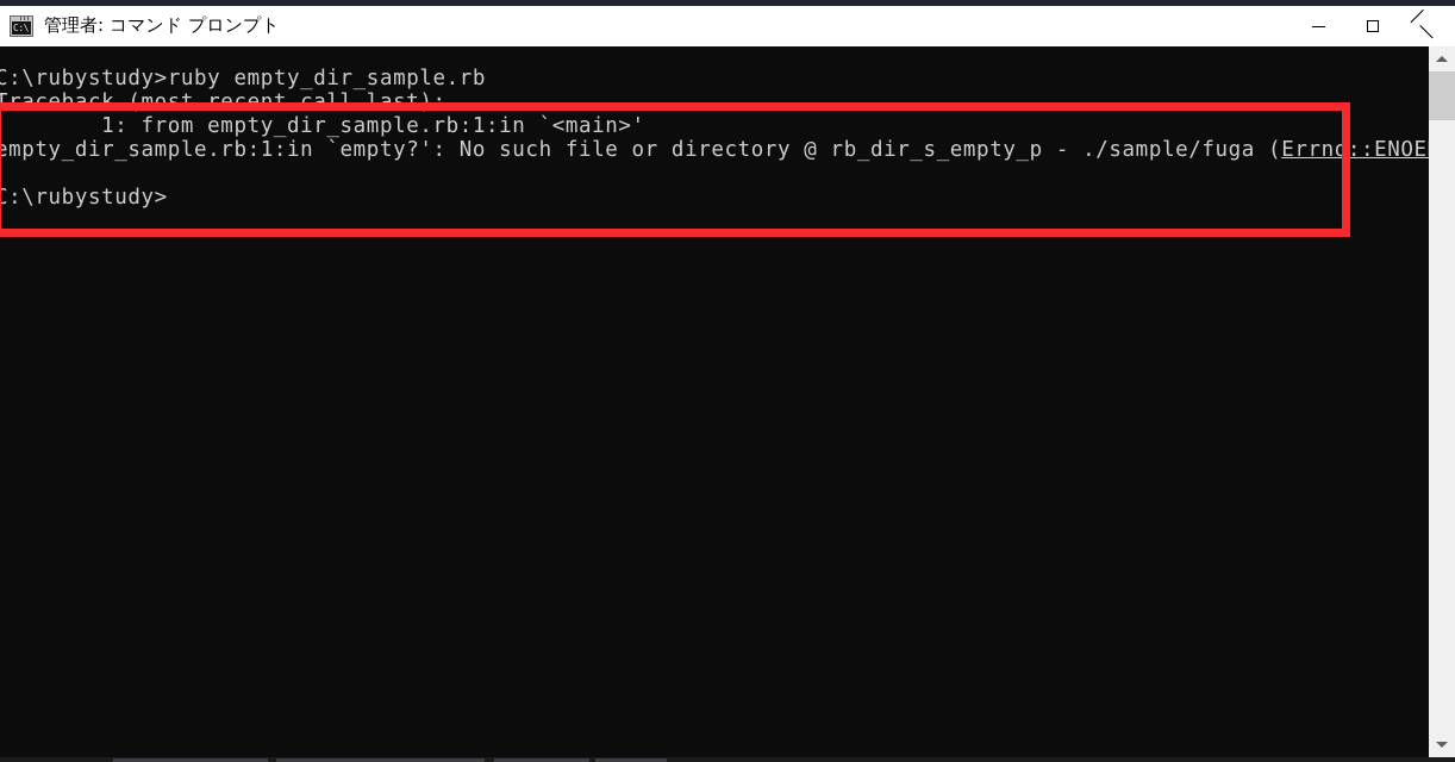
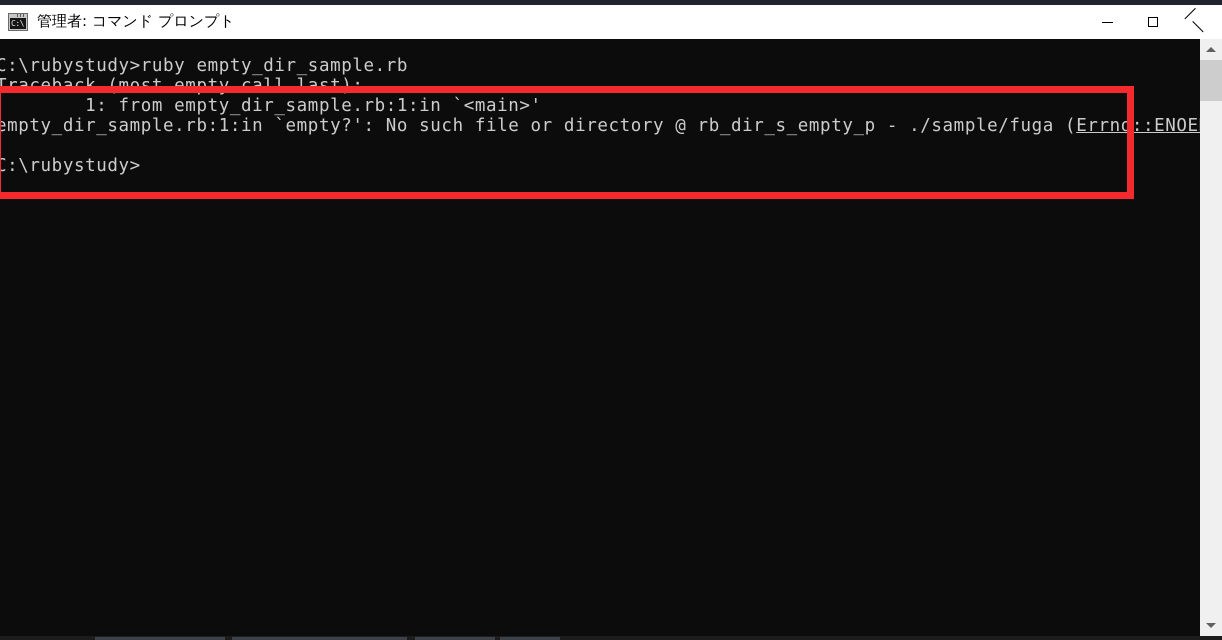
  C:\
  管理者: コマンド プロンプト
  C:\rubystudy>ruby empty_dir_sample.rb
- Traceback (most recent call last):
+ Traceback (most empty call last):
  1: from empty_dir_sample.rb:1:in `<main>'
  empty_dir_sample.rb:1:in `empty?': No such file or directory @ rb_dir_s_empty_p - ./sample/fuga (Errno::ENOE
  C:\rubystudy>
